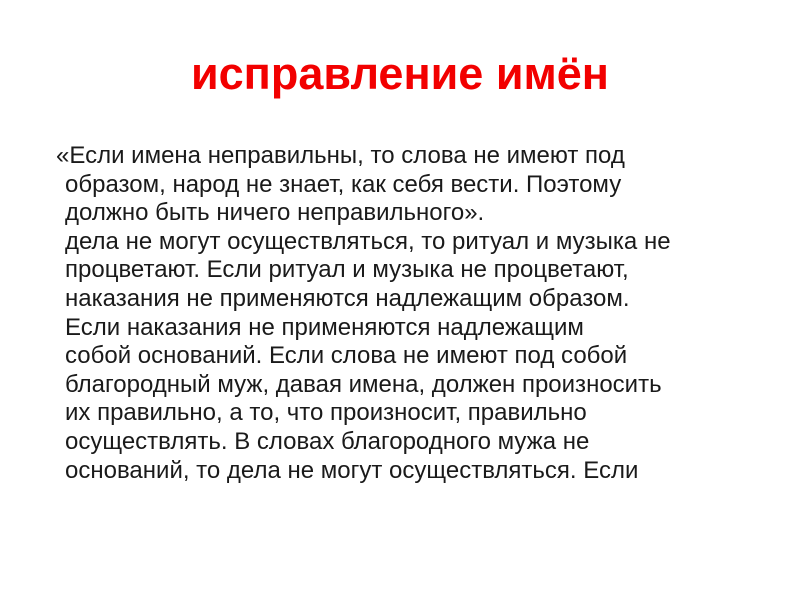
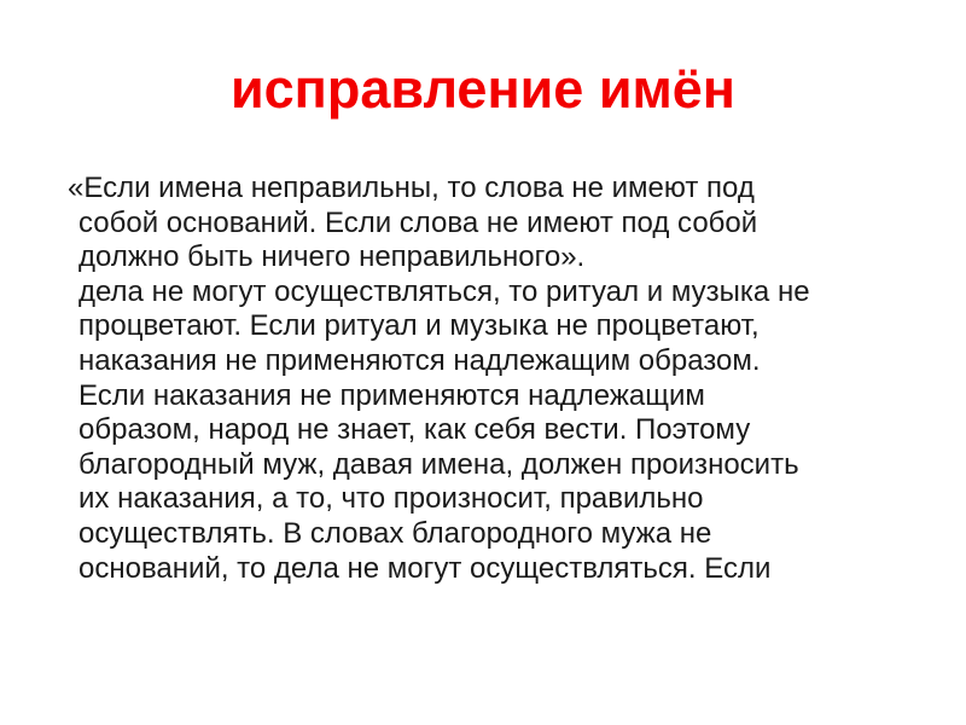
  исправление имён
  «Если имена неправильны, то слова не имеют под
- образом, народ не знает, как себя вести. Поэтому
+ собой оснований. Если слова не имеют под собой
  должно быть ничего неправильного».
  дела не могут осуществляться, то ритуал и музыка не
  процветают. Если ритуал и музыка не процветают,
  наказания не применяются надлежащим образом.
  Если наказания не применяются надлежащим
- собой оснований. Если слова не имеют под собой
+ образом, народ не знает, как себя вести. Поэтому
  благородный муж, давая имена, должен произносить
- их правильно, а то, что произносит, правильно
+ их наказания, а то, что произносит, правильно
  осуществлять. В словах благородного мужа не
  оснований, то дела не могут осуществляться. Если
